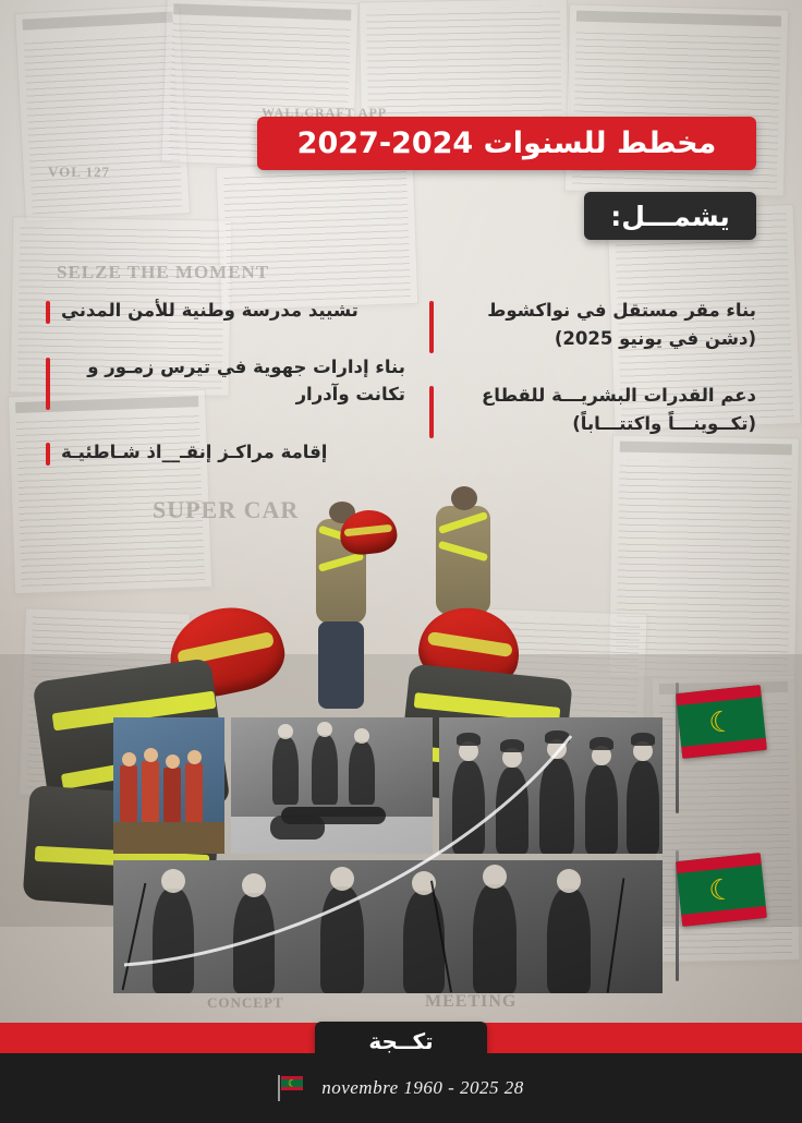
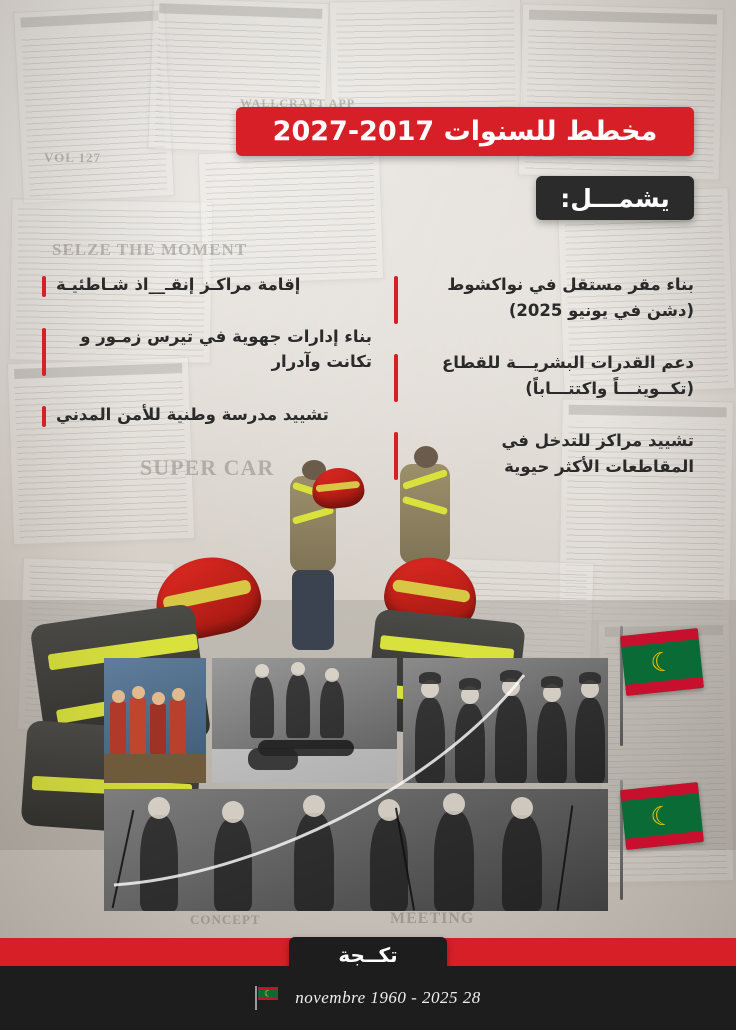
- مخطط للسنوات 2024-2027
+ مخطط للسنوات 2017-2027
  يشمـــل:
  بناء مقر مستقل في نواكشوط (دشن في يونيو 2025)
  دعم القدرات البشريـــة للقطاع (تكــوينـــاً واكتتـــاباً)
+ تشييد مراكز للتدخل في المقاطعات الأكثر حيوية
- تشييد مدرسة وطنية للأمن المدني
+ إقامة مراكـز إنقـ__اذ شـاطئيـة
  بناء إدارات جهوية في تيرس زمـور و تكانت وآدرار
- إقامة مراكـز إنقـ__اذ شـاطئيـة
+ تشييد مدرسة وطنية للأمن المدني
  تكــجة
  28 novembre 1960 - 2025
  ☾
